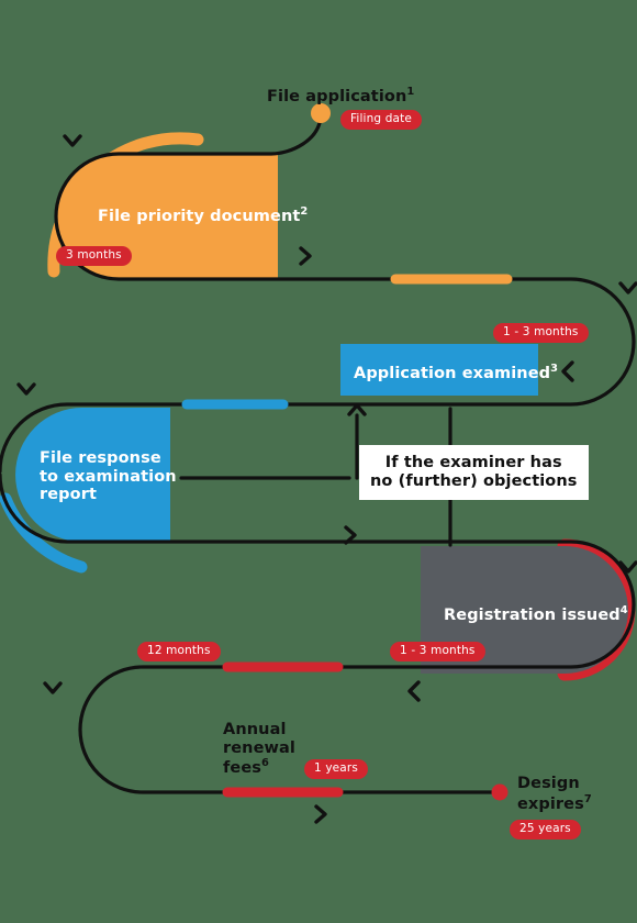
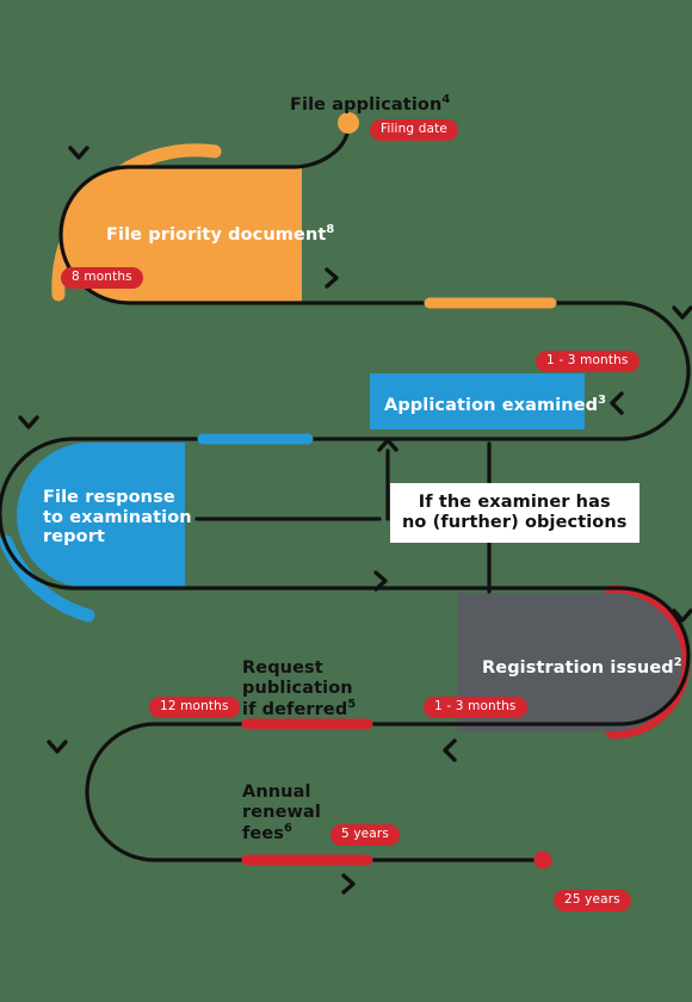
- File application1
+ File application4
  Filing date
- File priority document2
+ File priority document8
- 3 months
+ 8 months
  Application examined3
  1 - 3 months
  File response
  to examination
  report
  If the examiner has
  no (further) objections
- Registration issued4
+ Registration issued2
  1 - 3 months
+ Request
+ publication
+ if deferred5
  12 months
  Annual
  renewal
  fees6
- 1 years
+ 5 years
- Design
- expires7
  25 years
